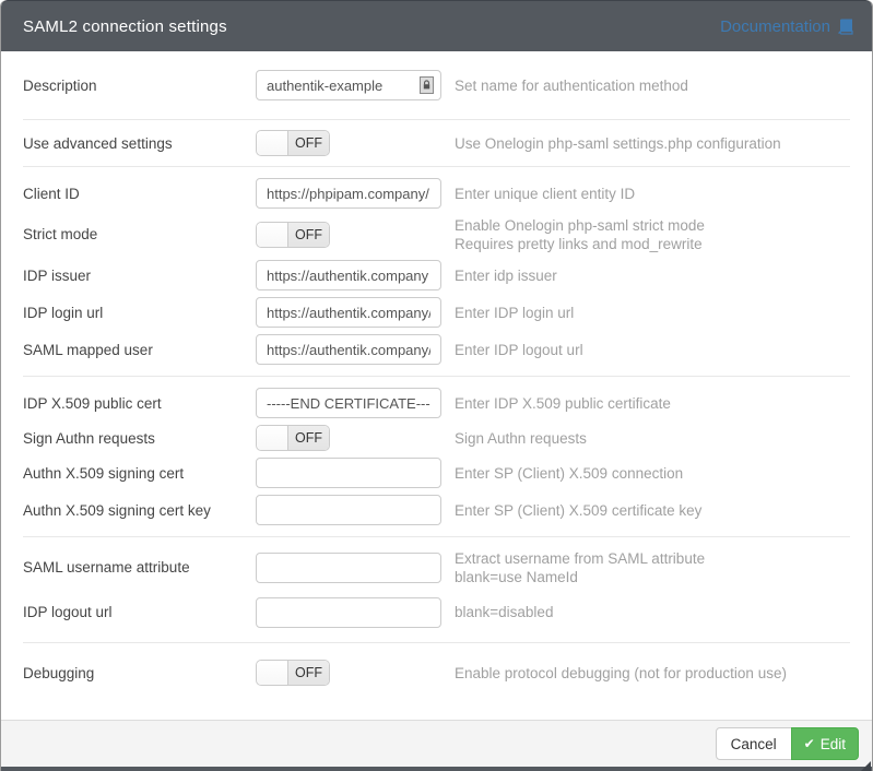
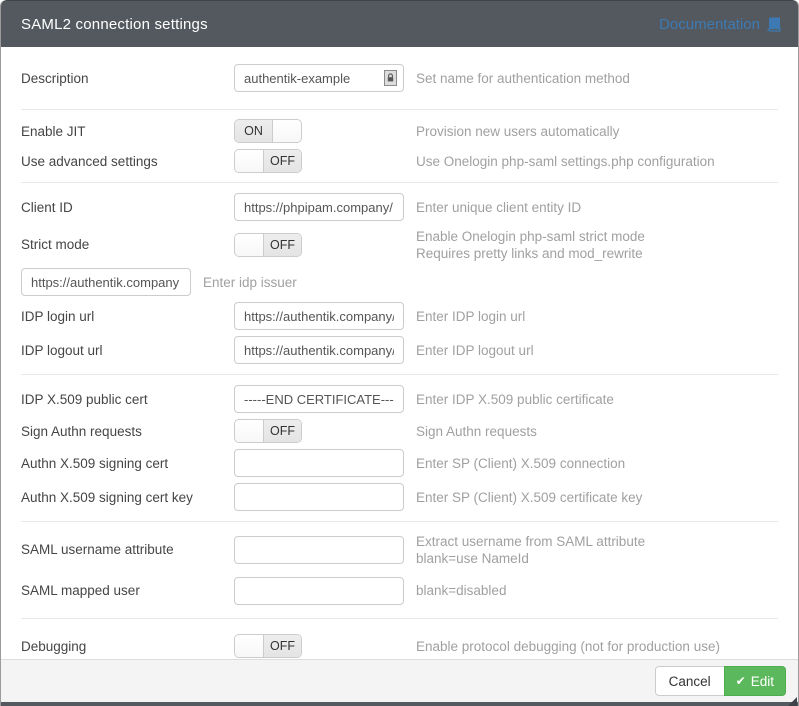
  SAML2 connection settings
  Documentation
  Description
  authentik-example
  Set name for authentication method
+ Enable JIT
+ ON
+ Provision new users automatically
  Use advanced settings
  OFF
  Use Onelogin php-saml settings.php configuration
  Client ID
  https://phpipam.company/
  Enter unique client entity ID
  Strict mode
  OFF
  Enable Onelogin php-saml strict mode
  Requires pretty links and mod_rewrite
- IDP issuer
  https://authentik.company
  Enter idp issuer
  IDP login url
  https://authentik.company/
  Enter IDP login url
- SAML mapped user
+ IDP logout url
  https://authentik.company/
  Enter IDP logout url
  IDP X.509 public cert
  -----END CERTIFICATE---
  Enter IDP X.509 public certificate
  Sign Authn requests
  OFF
  Sign Authn requests
  Authn X.509 signing cert
  Enter SP (Client) X.509 connection
  Authn X.509 signing cert key
  Enter SP (Client) X.509 certificate key
  SAML username attribute
  Extract username from SAML attribute
  blank=use NameId
- IDP logout url
+ SAML mapped user
  blank=disabled
  Debugging
  OFF
  Enable protocol debugging (not for production use)
  Cancel
  ✔
  Edit
